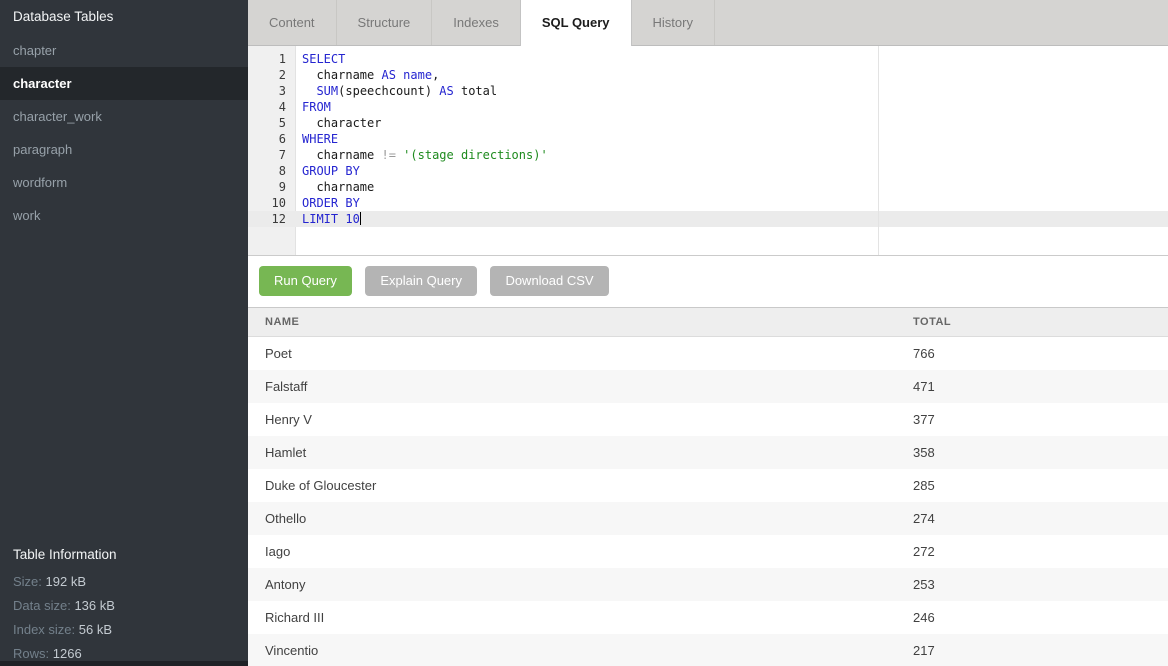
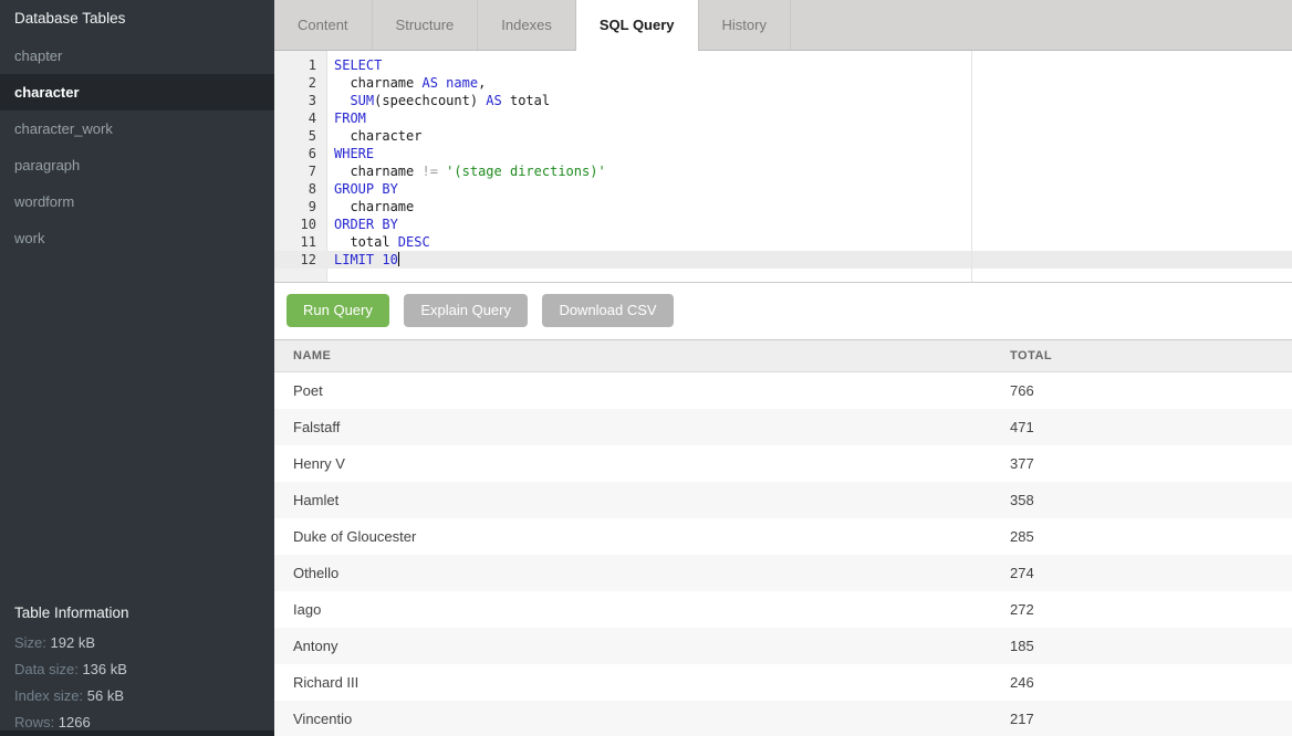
  Database Tables
  chapter
  character
  character_work
  paragraph
  wordform
  work
  Table Information
  Size: 192 kB
  Data size: 136 kB
  Index size: 56 kB
  Rows: 1266
  Content
  Structure
  Indexes
  SQL Query
  History
  1
  SELECT
  2
  charname AS name,
  3
  SUM(speechcount) AS total
  4
  FROM
  5
  character
  6
  WHERE
  7
  charname != '(stage directions)'
  8
  GROUP BY
  9
  charname
  10
  ORDER BY
+ 11
+ total DESC
  12
  LIMIT 10
  Run Query Explain Query Download CSV
  NAME	TOTAL
  Poet	766
  Falstaff	471
  Henry V	377
  Hamlet	358
  Duke of Gloucester	285
  Othello	274
  Iago	272
- Antony	253
+ Antony	185
  Richard III	246
  Vincentio	217
